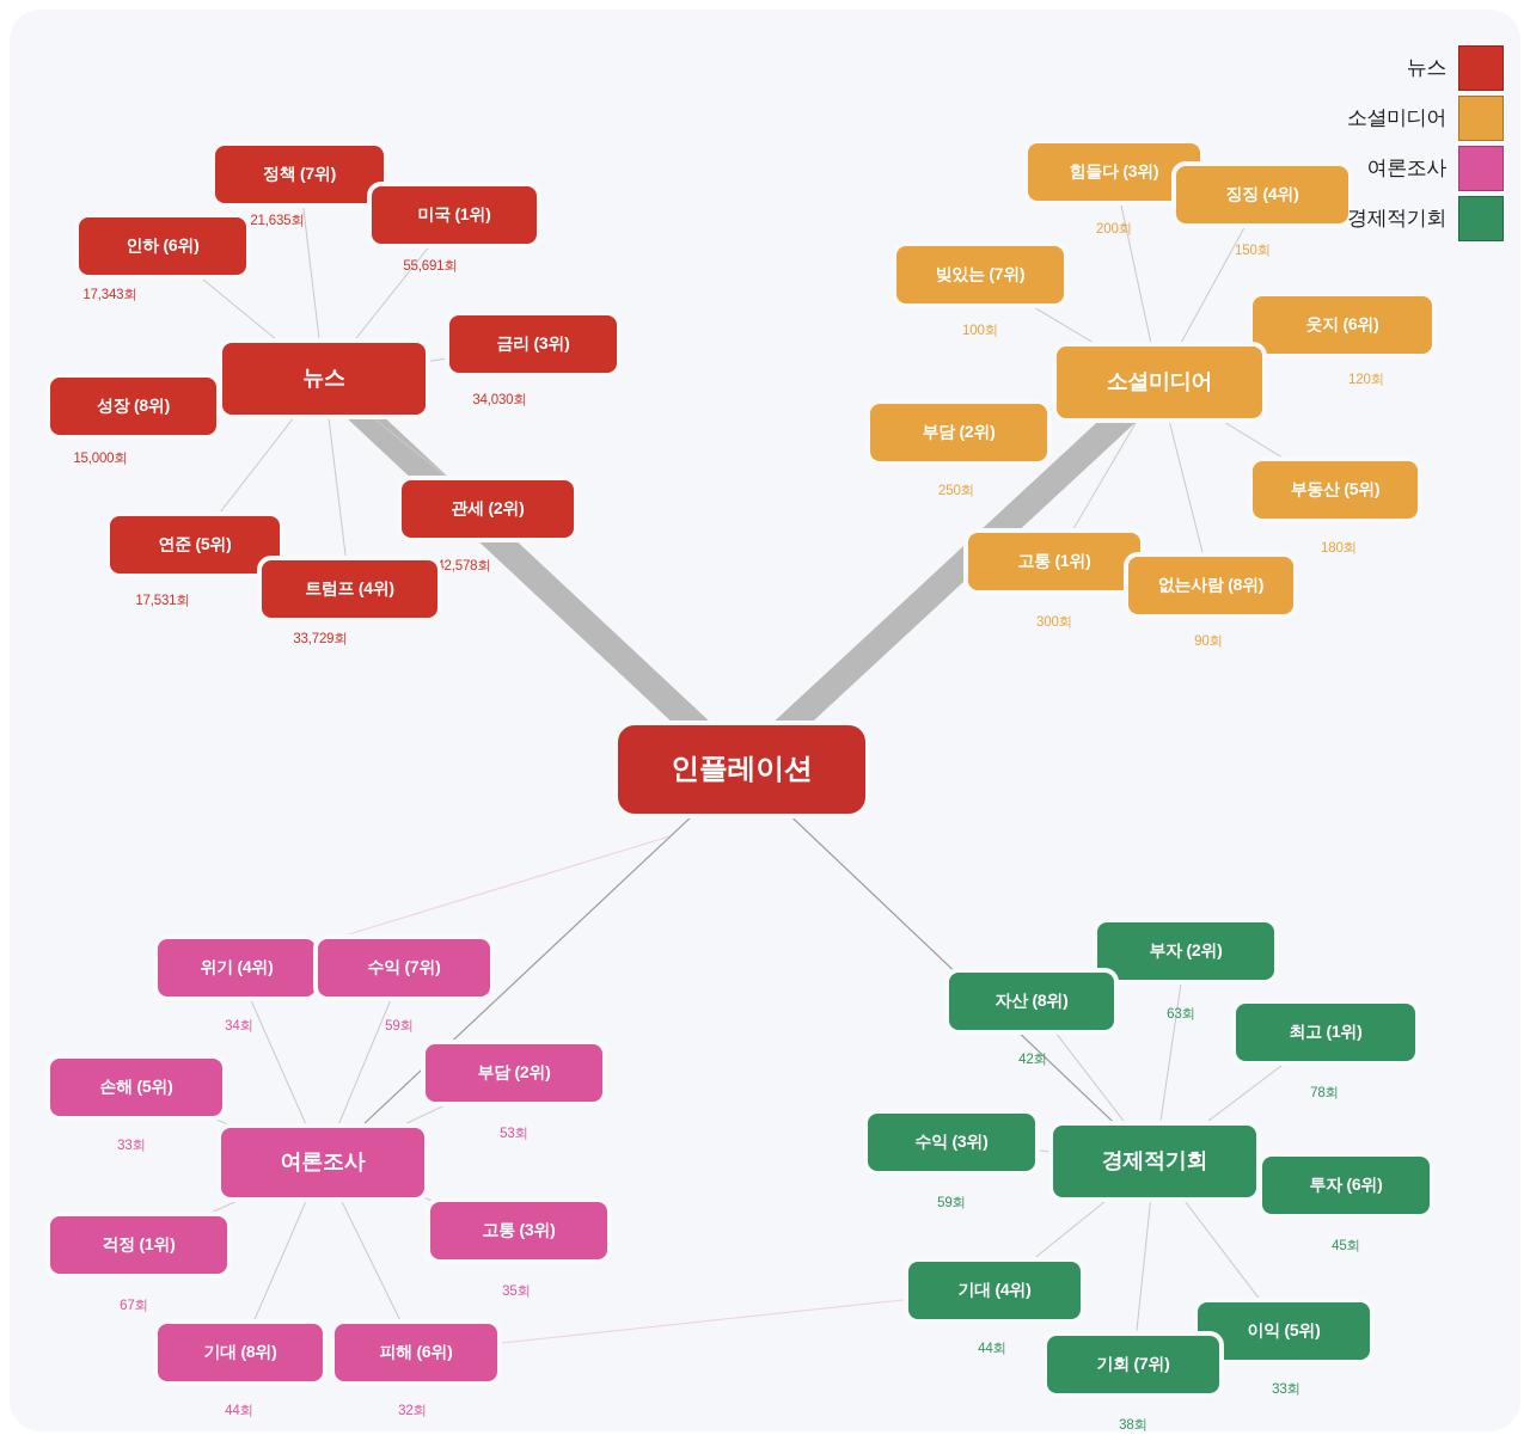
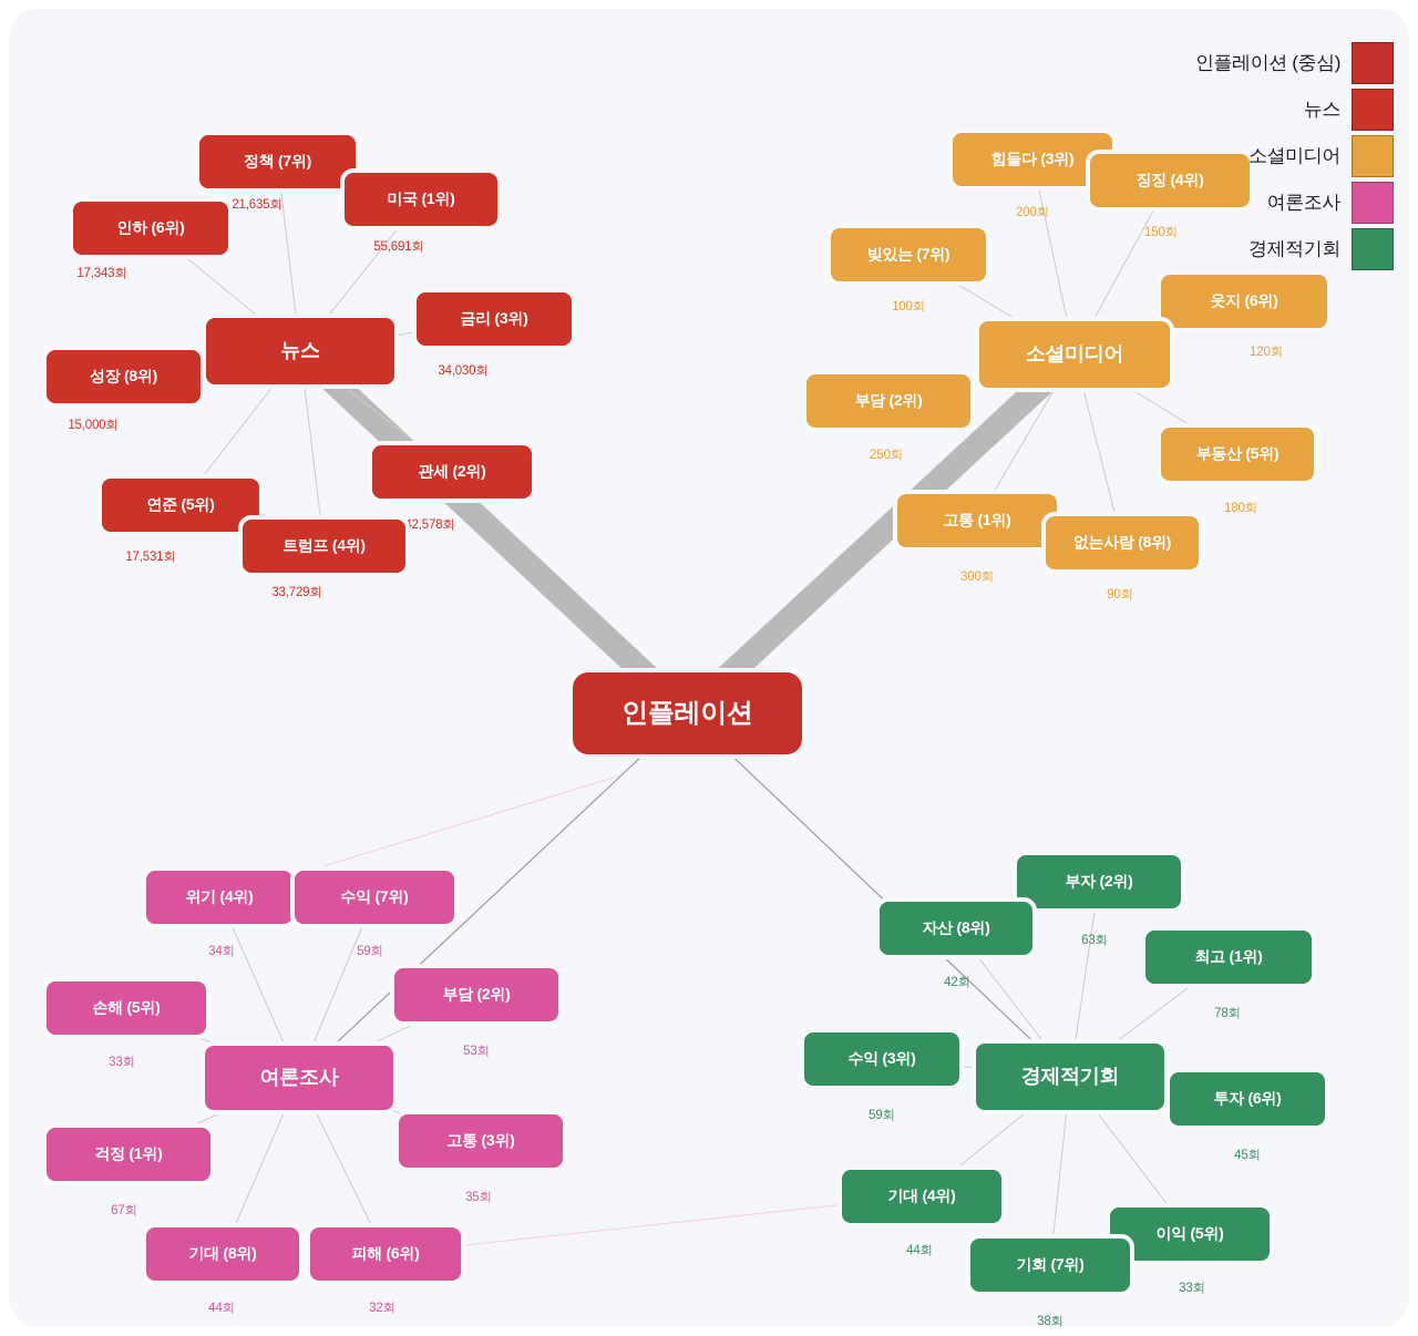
  정책 (7위)
  21,635회
  미국 (1위)
  55,691회
  인하 (6위)
  17,343회
  금리 (3위)
  34,030회
  성장 (8위)
  15,000회
  관세 (2위)
  2,578회
  연준 (5위)
  17,531회
  트럼프 (4위)
  33,729회
  힘들다 (3위)
  200회
  징징 (4위)
  150회
  빚있는 (7위)
  100회
  웃지 (6위)
  120회
  부담 (2위)
  250회
  부동산 (5위)
  180회
  고통 (1위)
  300회
  없는사람 (8위)
  90회
  위기 (4위)
  34회
  수익 (7위)
  59회
  손해 (5위)
  33회
  부담 (2위)
  53회
  고통 (3위)
  35회
  걱정 (1위)
  67회
  기대 (8위)
  44회
  피해 (6위)
  32회
  부자 (2위)
  63회
  자산 (8위)
  42회
  최고 (1위)
  78회
  수익 (3위)
  59회
  투자 (6위)
  45회
  기대 (4위)
  44회
  이익 (5위)
  33회
  기회 (7위)
  38회
  뉴스
  소셜미디어
  여론조사
  경제적기회
  인플레이션
+ 인플레이션 (중심)
  뉴스
  소셜미디어
  여론조사
  경제적기회
